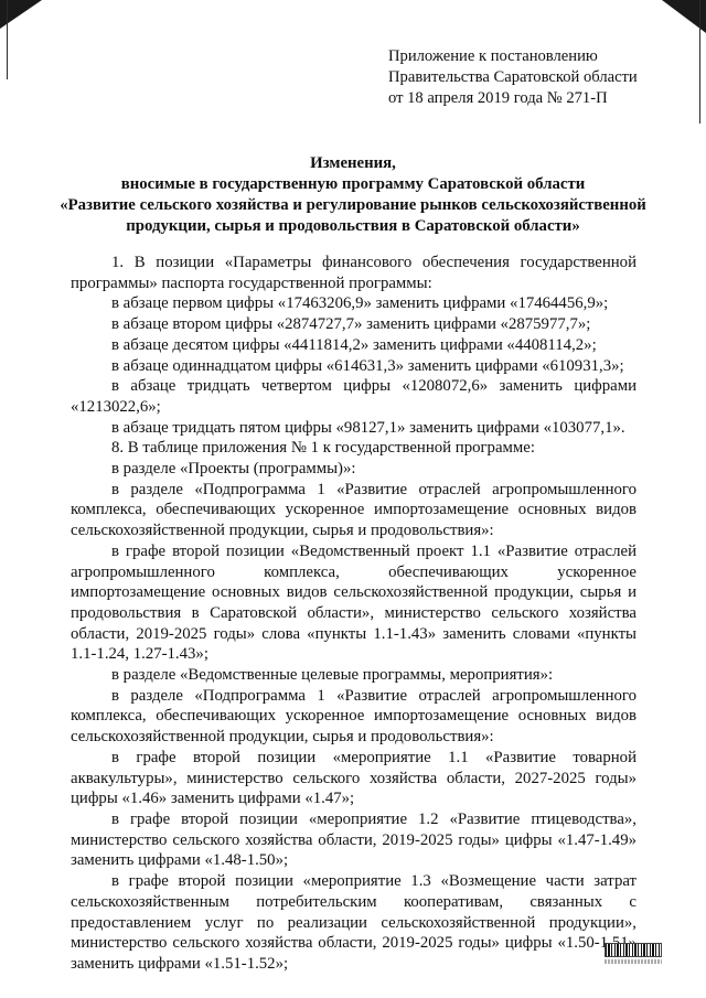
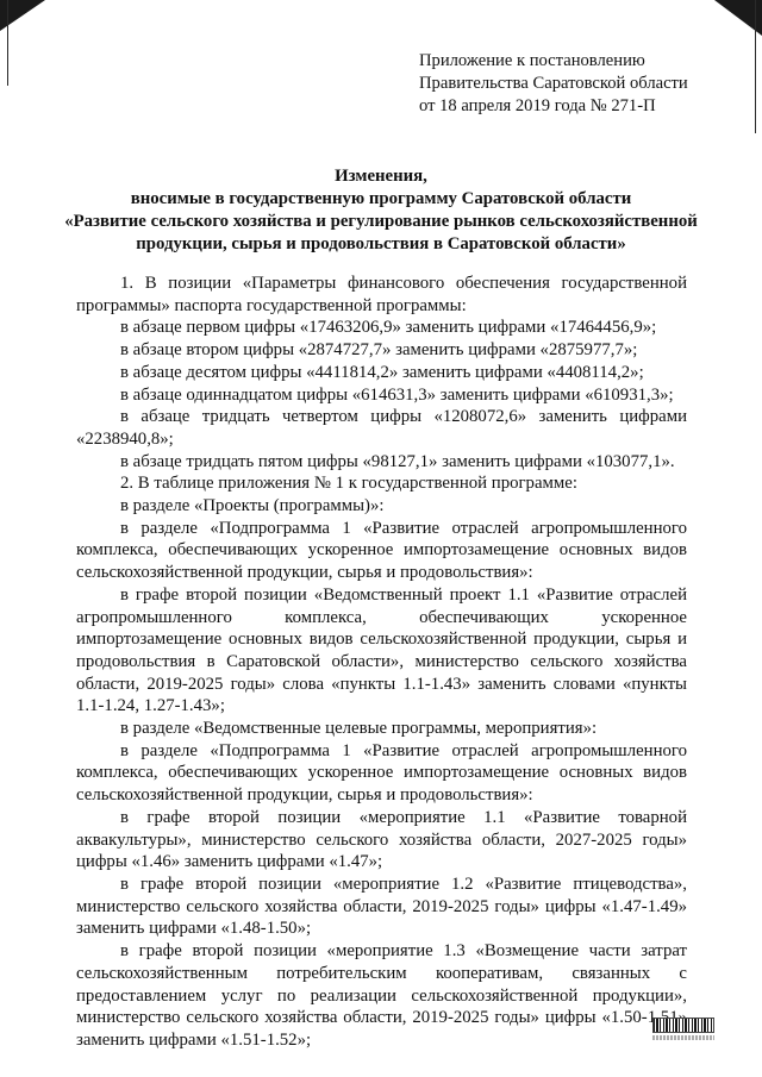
  Приложение к постановлению
  Правительства Саратовской области
  от 18 апреля 2019 года № 271-П
  Изменения,
  вносимые в государственную программу Саратовской области
  «Развитие сельского хозяйства и регулирование рынков сельскохозяйственной
  продукции, сырья и продовольствия в Саратовской области»
  1. В позиции «Параметры финансового обеспечения государственной программы» паспорта государственной программы:
  в абзаце первом цифры «17463206,9» заменить цифрами «17464456,9»;
  в абзаце втором цифры «2874727,7» заменить цифрами «2875977,7»;
  в абзаце десятом цифры «4411814,2» заменить цифрами «4408114,2»;
  в абзаце одиннадцатом цифры «614631,3» заменить цифрами «610931,3»;
- в абзаце тридцать четвертом цифры «1208072,6» заменить цифрами «1213022,6»;
+ в абзаце тридцать четвертом цифры «1208072,6» заменить цифрами «2238940,8»;
  в абзаце тридцать пятом цифры «98127,1» заменить цифрами «103077,1».
- 8. В таблице приложения № 1 к государственной программе:
+ 2. В таблице приложения № 1 к государственной программе:
  в разделе «Проекты (программы)»:
  в разделе «Подпрограмма 1 «Развитие отраслей агропромышленного комплекса, обеспечивающих ускоренное импортозамещение основных видов сельскохозяйственной продукции, сырья и продовольствия»:
  в графе второй позиции «Ведомственный проект 1.1 «Развитие отраслей агропромышленного комплекса, обеспечивающих ускоренное импортозамещение основных видов сельскохозяйственной продукции, сырья и продовольствия в Саратовской области», министерство сельского хозяйства области, 2019-2025 годы» слова «пункты 1.1-1.43» заменить словами «пункты 1.1-1.24, 1.27-1.43»;
  в разделе «Ведомственные целевые программы, мероприятия»:
  в разделе «Подпрограмма 1 «Развитие отраслей агропромышленного комплекса, обеспечивающих ускоренное импортозамещение основных видов сельскохозяйственной продукции, сырья и продовольствия»:
  в графе второй позиции «мероприятие 1.1 «Развитие товарной аквакультуры», министерство сельского хозяйства области, 2027-2025 годы» цифры «1.46» заменить цифрами «1.47»;
  в графе второй позиции «мероприятие 1.2 «Развитие птицеводства», министерство сельского хозяйства области, 2019-2025 годы» цифры «1.47-1.49» заменить цифрами «1.48-1.50»;
  в графе второй позиции «мероприятие 1.3 «Возмещение части затрат сельскохозяйственным потребительским кооперативам, связанных с предоставлением услуг по реализации сельскохозяйственной продукции», министерство сельского хозяйства области, 2019-2025 годы» цифры «1.50- заменить цифрами «1.51-1.52»;
